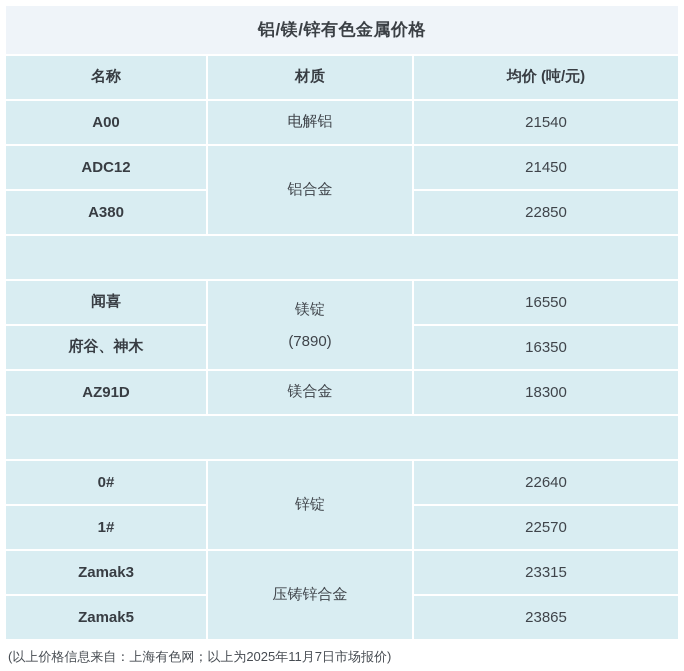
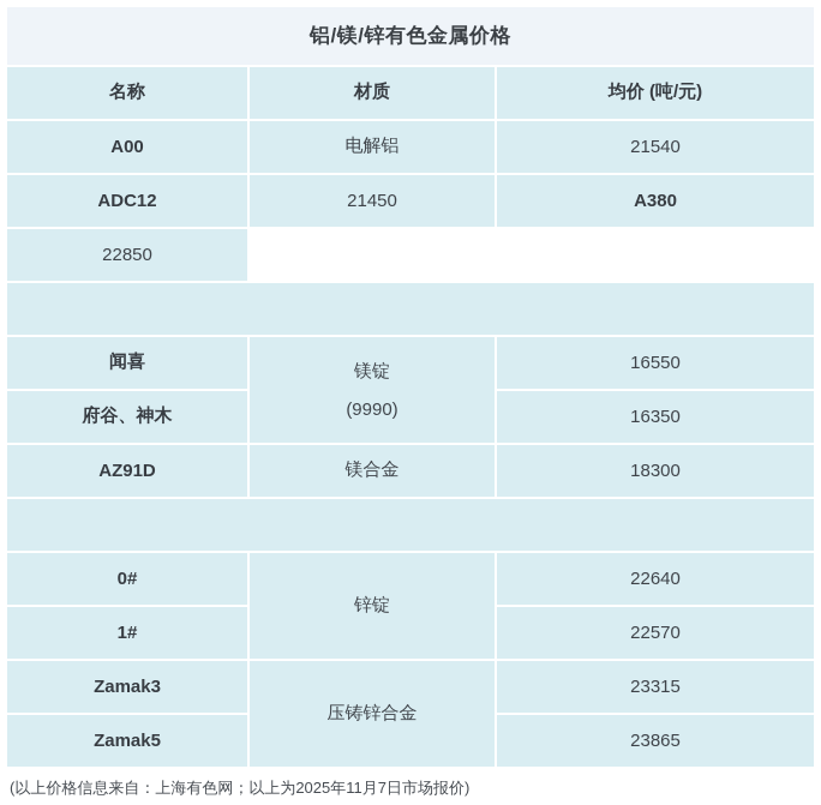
  铝/镁/锌有色金属价格
  名称
  材质
  均价 (吨/元)
  A00
  电解铝
  21540
  ADC12
- 铝合金
  21450
  A380
  22850
  闻喜
  镁锭
- (7890)
+ (9990)
  16550
  府谷、神木
  16350
  AZ91D
  镁合金
  18300
  0#
  锌锭
  22640
  1#
  22570
  Zamak3
  压铸锌合金
  23315
  Zamak5
  23865
  (以上价格信息来自：上海有色网；以上为2025年11月7日市场报价)
